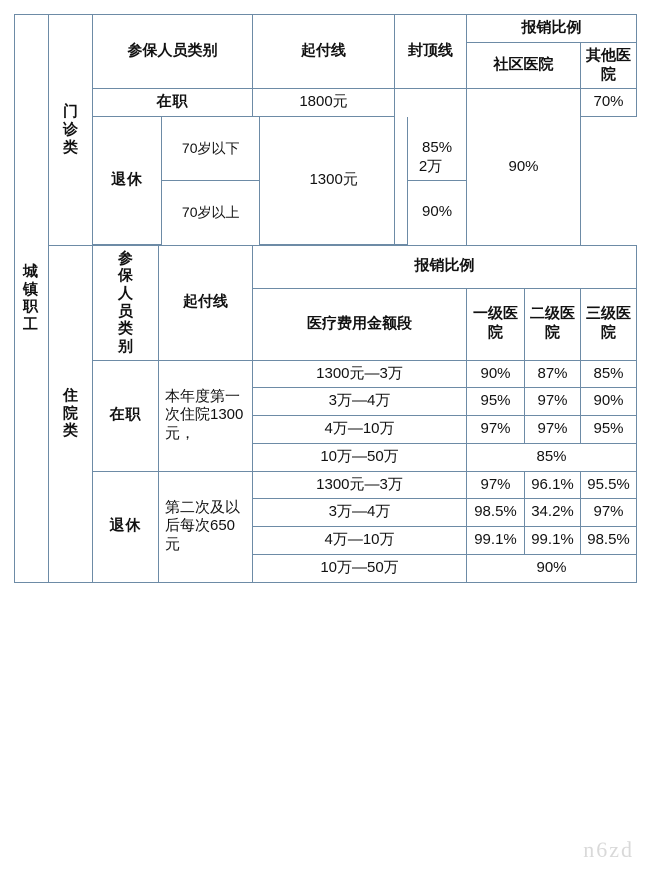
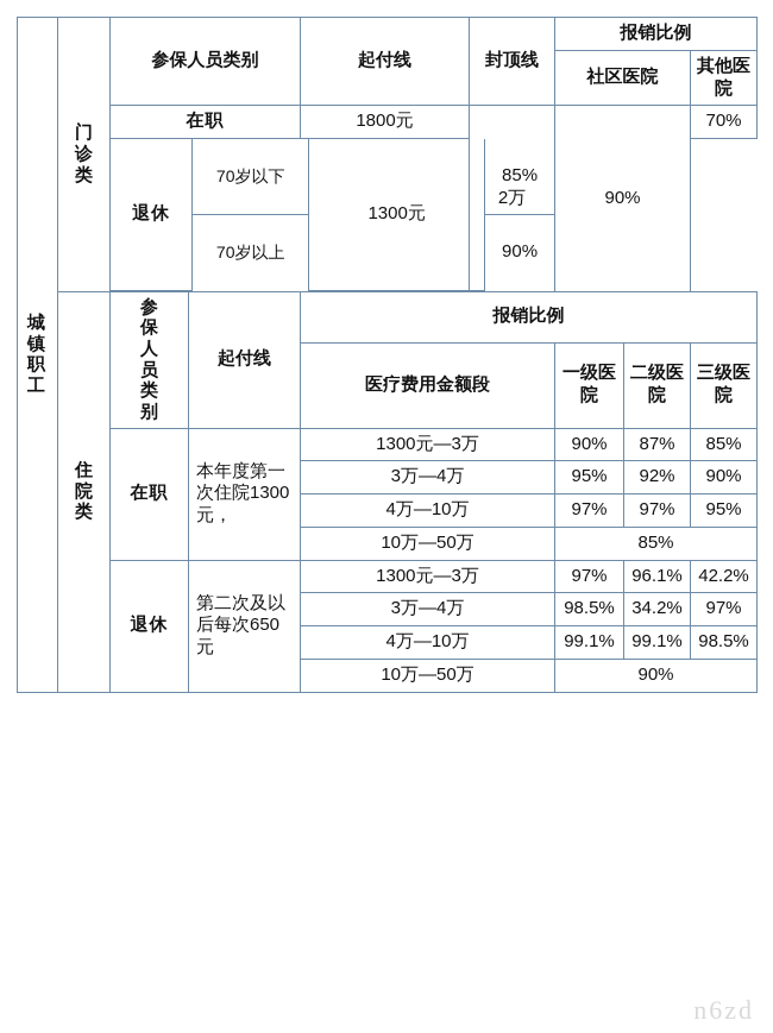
  城镇职工	门诊类	参保人员类别	起付线	封顶线	报销比例
  社区医院	其他医院
  在职	1800元	2万	90%	70%
  退休	70岁以下	1300元	85%
  70岁以上	90%
  住院类	参保人员类别	起付线	报销比例
  医疗费用金额段	一级医院	二级医院	三级医院
  在职	本年度第一次住院1300元，	1300元—3万	90%	87%	85%
- 3万—4万	95%	97%	90%
+ 3万—4万	95%	92%	90%
  4万—10万	97%	97%	95%
  10万—50万	85%
- 退休	第二次及以后每次650元	1300元—3万	97%	96.1%	95.5%
+ 退休	第二次及以后每次650元	1300元—3万	97%	96.1%	42.2%
  3万—4万	98.5%	34.2%	97%
  4万—10万	99.1%	99.1%	98.5%
  10万—50万	90%
  n6zd
